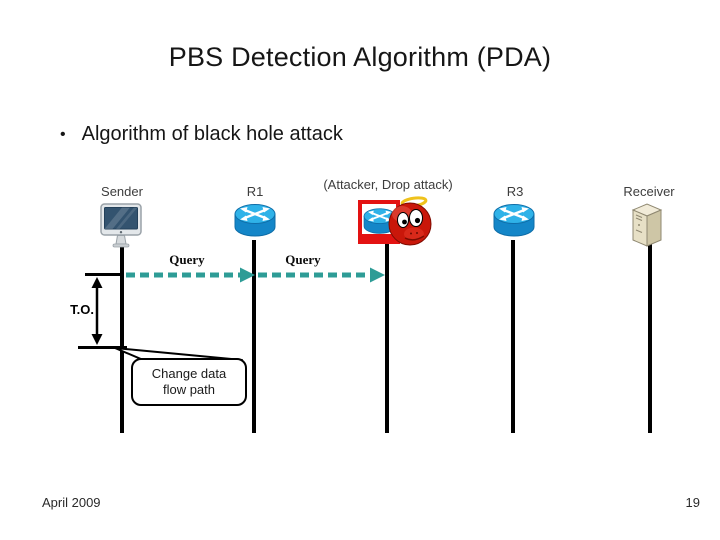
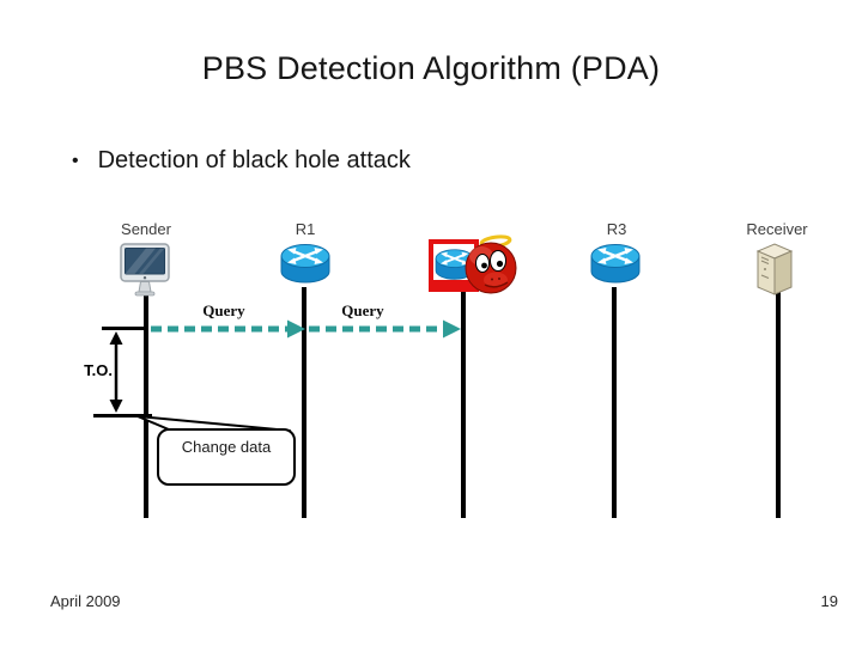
  PBS Detection Algorithm (PDA)
  •
- Algorithm of black hole attack
+ Detection of black hole attack
  Sender
  R1
- (Attacker, Drop attack)
  R3
  Receiver
  Query
  Query
  T.O.
  Change data
- flow path
  April 2009
  19
